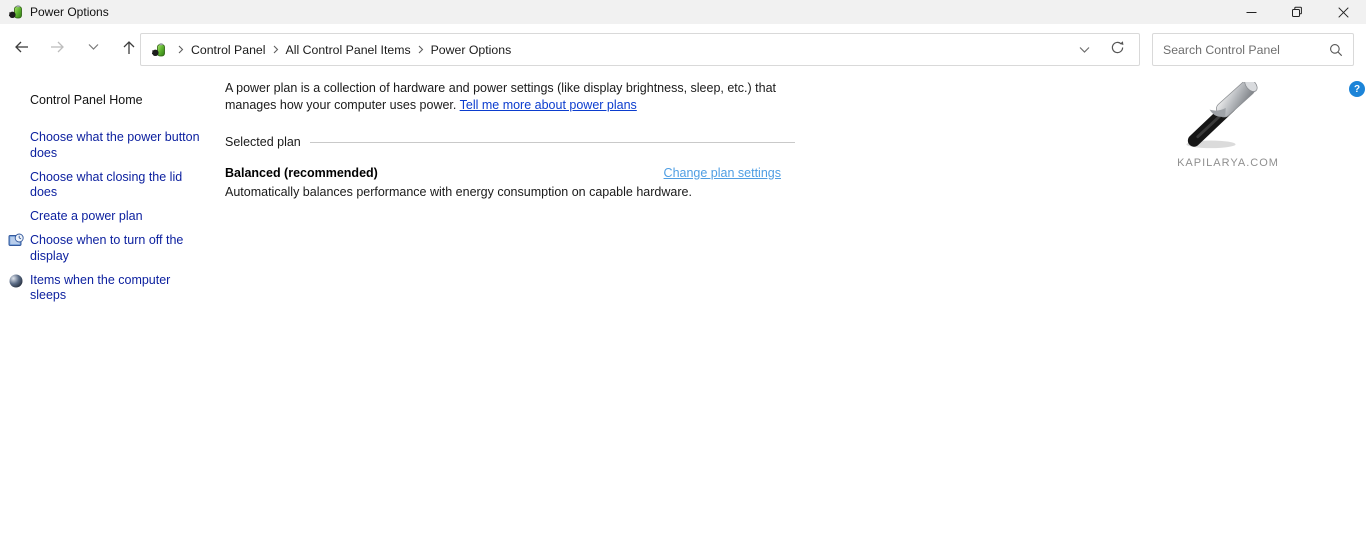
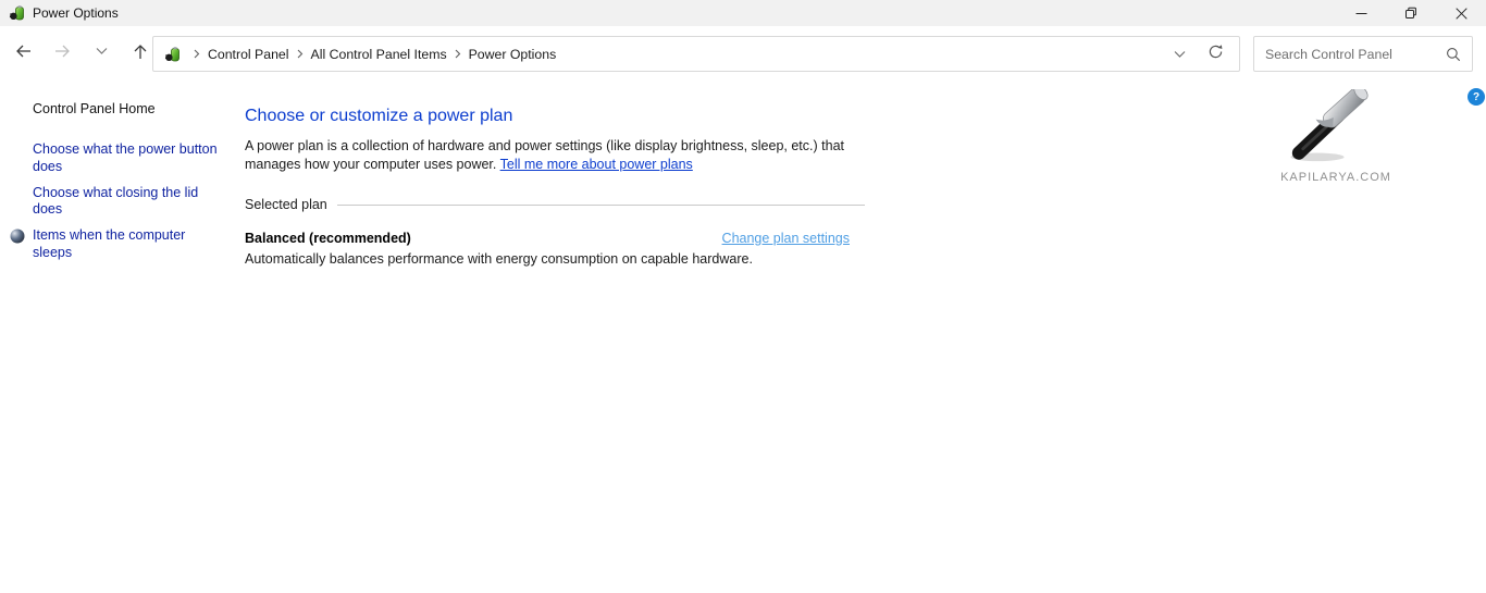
  Power Options
  Control Panel
  All Control Panel Items
  Power Options
  Search Control Panel
  Control Panel Home
  Choose what the power button does
  Choose what closing the lid does
- Create a power plan
- Choose when to turn off the display
  Items when the computer sleeps
+ Choose or customize a power plan
  A power plan is a collection of hardware and power settings (like display brightness, sleep, etc.) that manages how your computer uses power. Tell me more about power plans
  Selected plan
  Balanced (recommended)
  Change plan settings
  Automatically balances performance with energy consumption on capable hardware.
  KAPILARYA.COM
  ?
